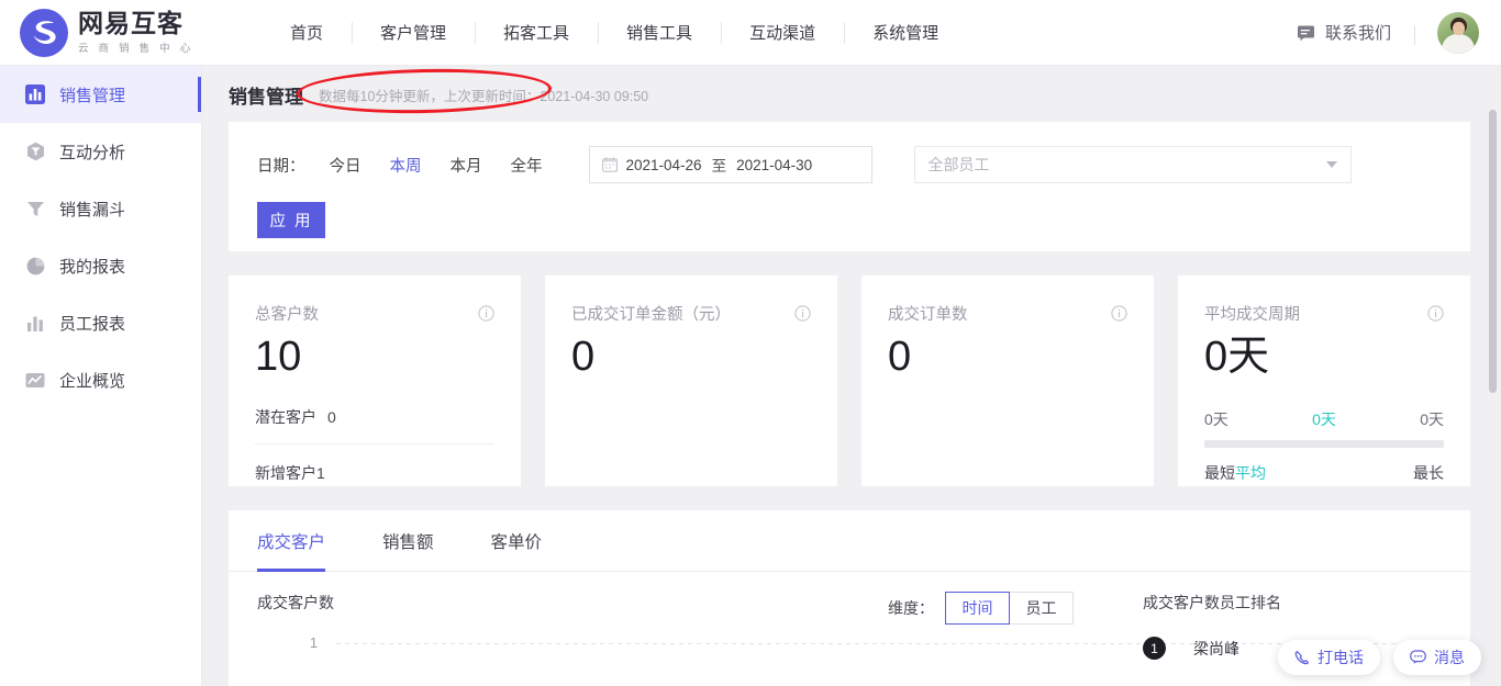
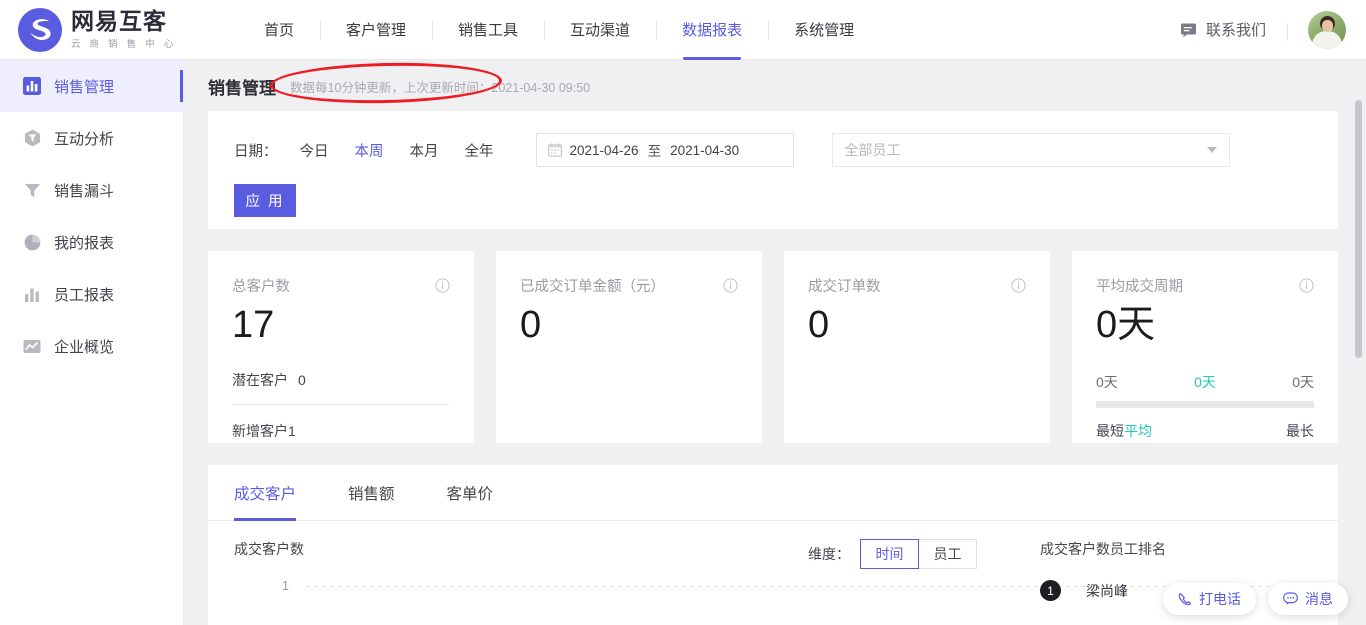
  网易互客
  云 商 销 售 中 心
  首页
  客户管理
- 拓客工具
  销售工具
  互动渠道
+ 数据报表
  系统管理
  联系我们
  销售管理
  互动分析
  销售漏斗
  我的报表
  员工报表
  企业概览
  销售管理
  数据每10分钟更新，上次更新时间：2021-04-30 09:50
  日期：
  今日
  本周
  本月
  全年
  2021-04-26
  至
  2021-04-30
  全部员工
  应 用
  总客户数
- 10
+ 17
  潜在客户 0
  新增客户1
  已成交订单金额（元）
  0
  成交订单数
  0
  平均成交周期
  0天
  0天
  0天
  0天
  最短
  平均
  最长
  成交客户
  销售额
  客单价
  成交客户数
  1
  维度：
  时间
  员工
  成交客户数员工排名
  1
  梁尚峰
  打电话
  消息
